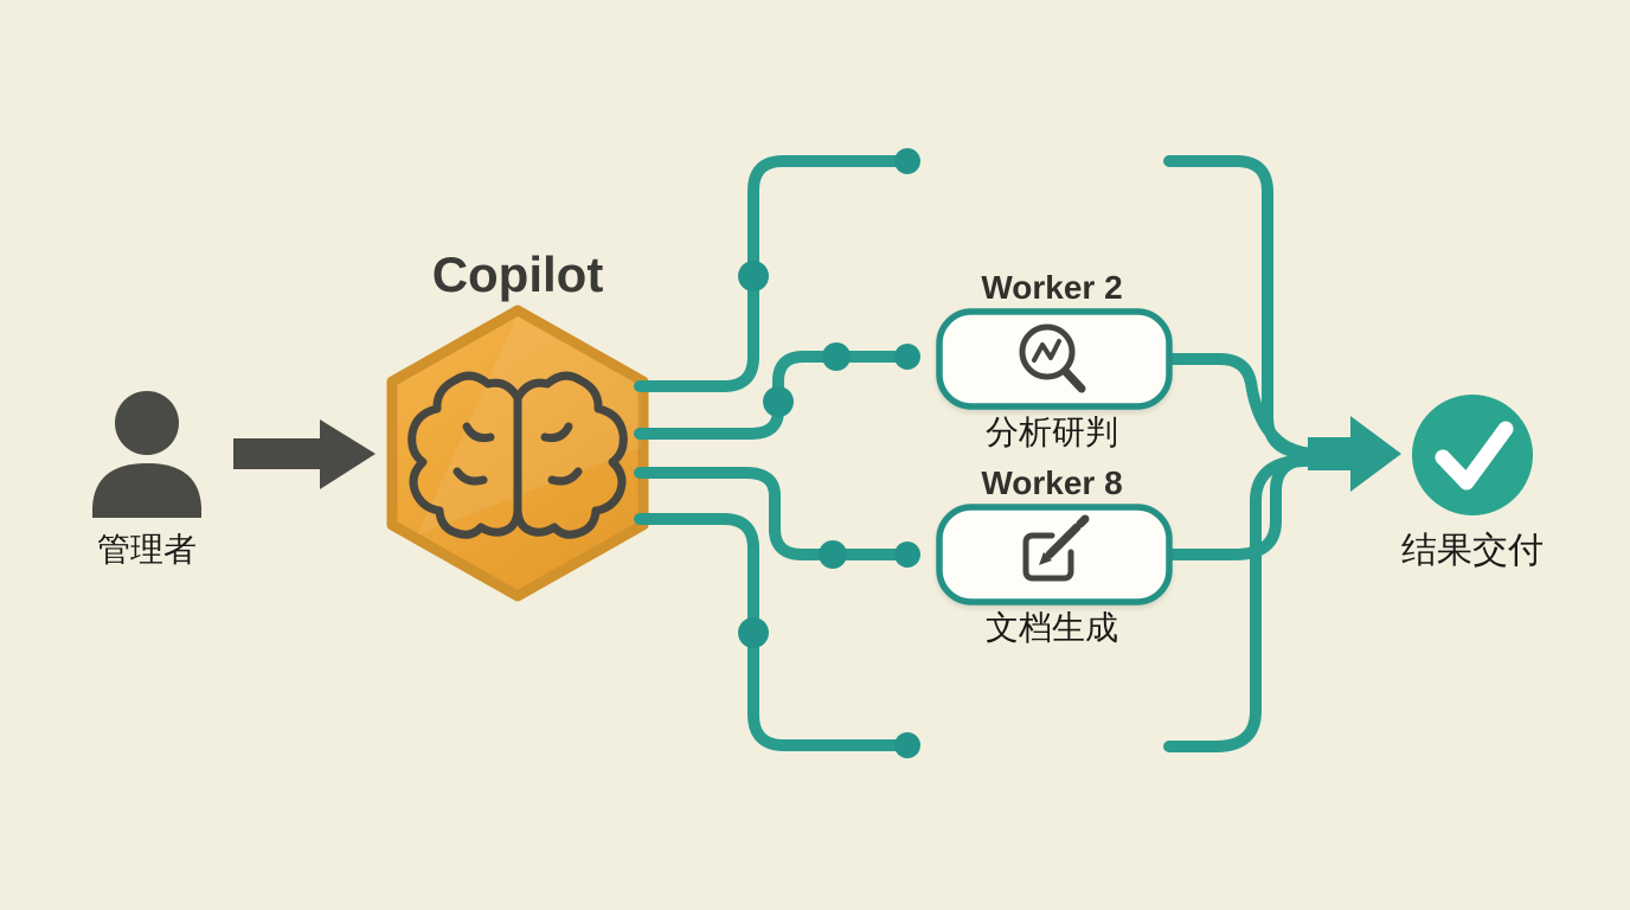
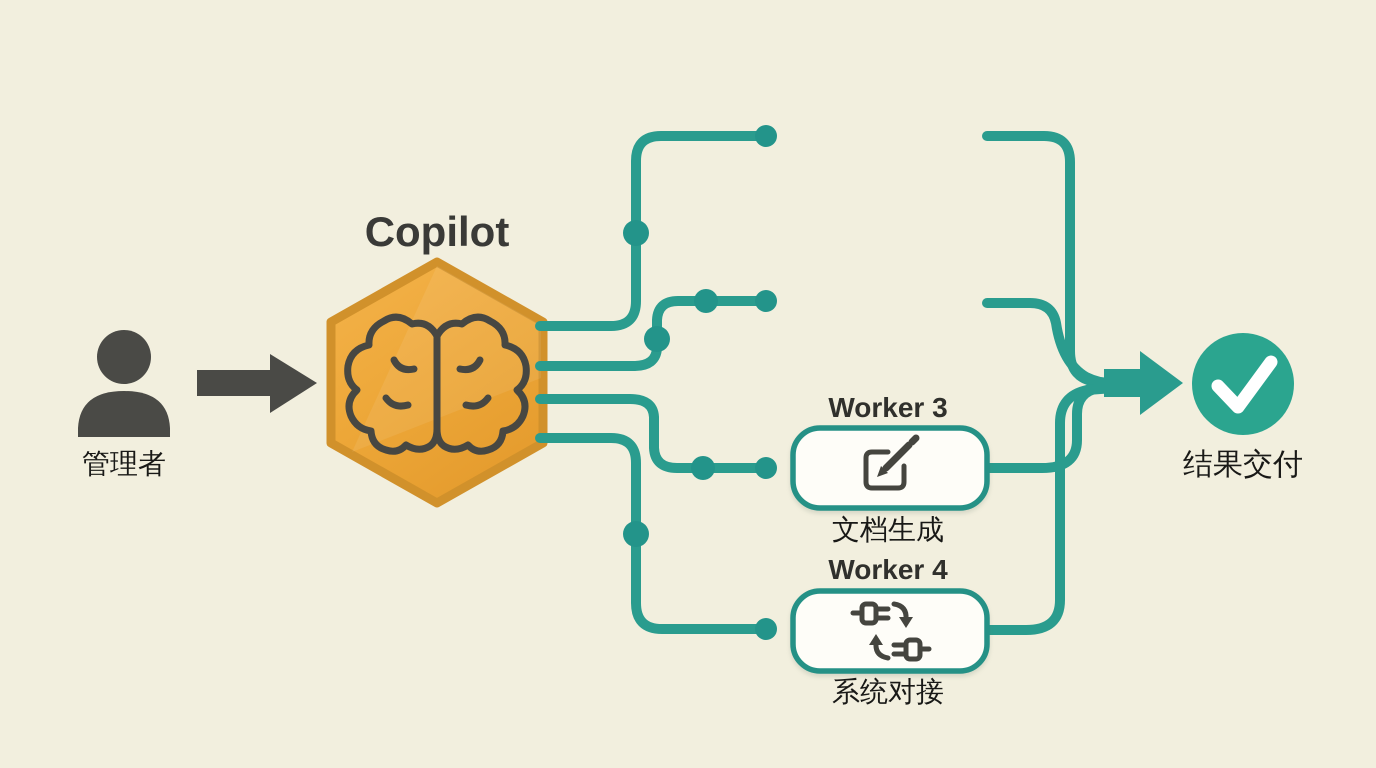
  管理者
  Copilot
- Worker 2
- 分析研判
- Worker 8
+ Worker 3
  文档生成
+ Worker 4
+ 系统对接
  结果交付
